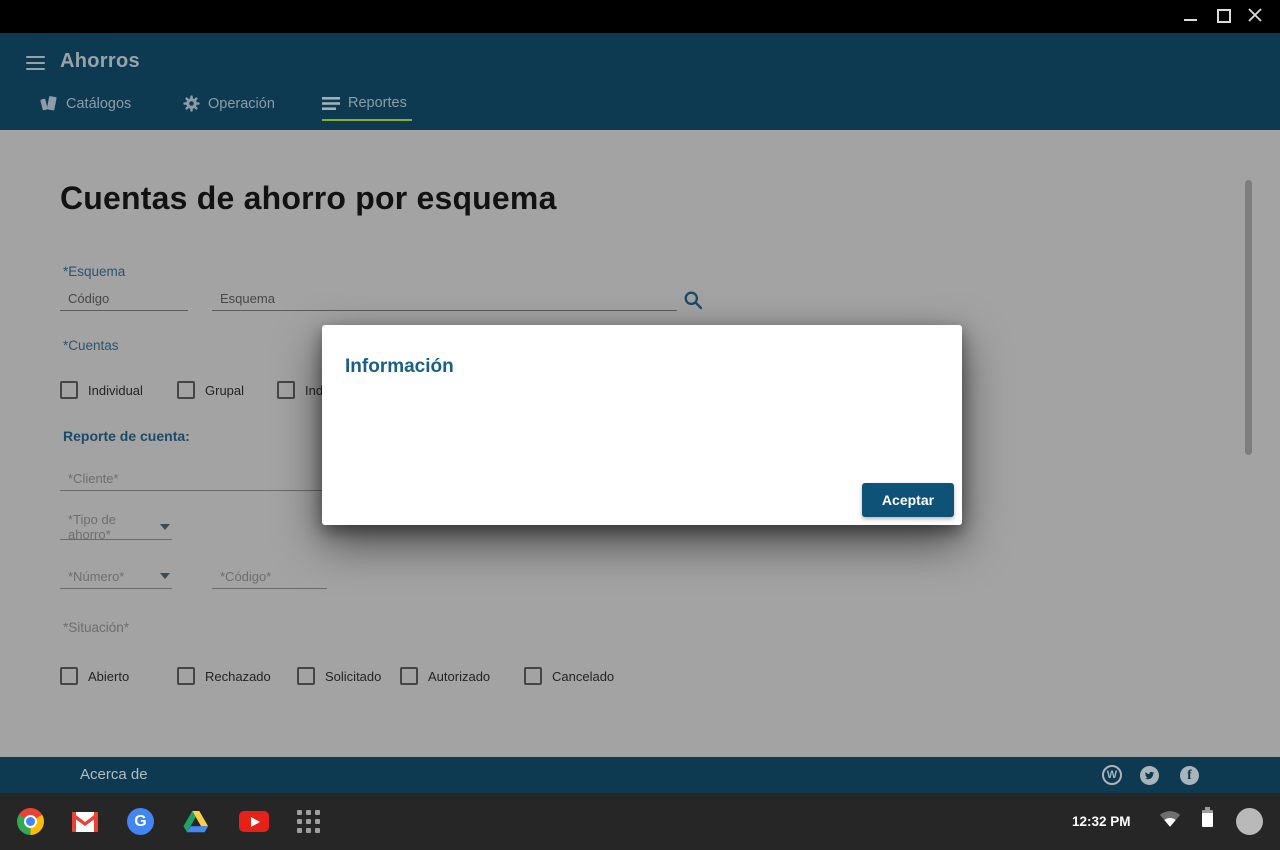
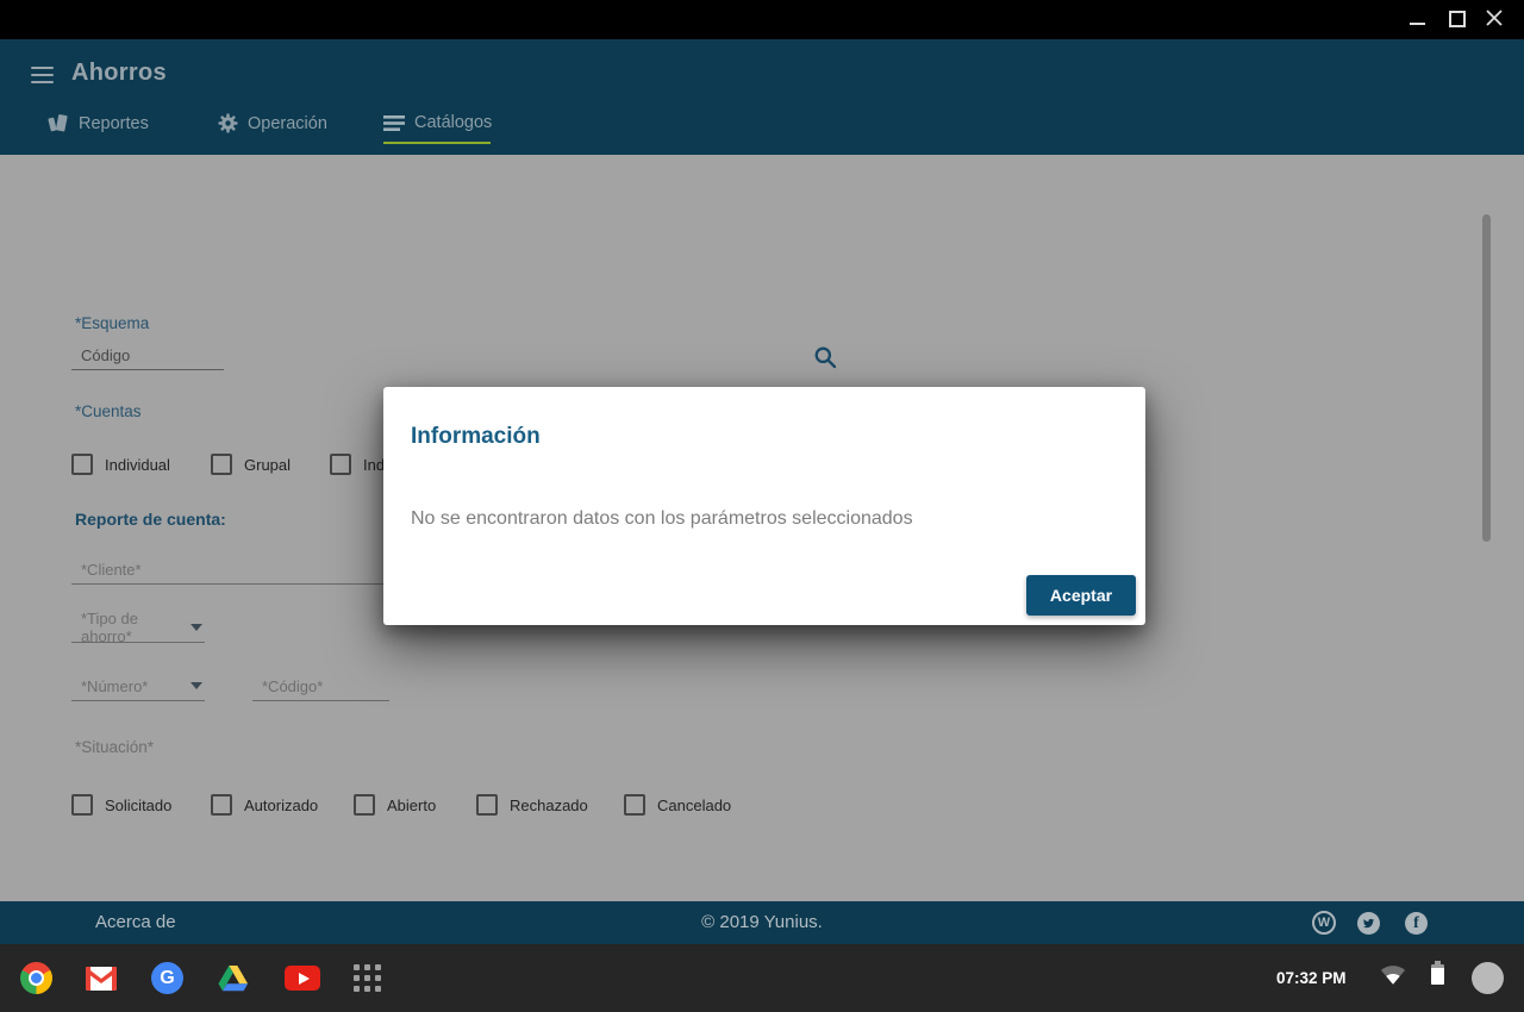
  Ahorros
- Catálogos
+ Reportes
  Operación
- Reportes
+ Catálogos
- Cuentas de ahorro por esquema
  *Esquema
  Código
- Esquema
  *Cuentas
  Individual
  Grupal
  Ind
  Reporte de cuenta:
  *Cliente*
  *Tipo de ahorro*
  *Número*
  *Código*
  *Situación*
- Abierto
+ Solicitado
- Rechazado
+ Autorizado
- Solicitado
+ Abierto
- Autorizado
+ Rechazado
  Cancelado
  Información
+ No se encontraron datos con los parámetros seleccionados
  Aceptar
  Acerca de
+ © 2019 Yunius.
  W
  f
  G
- 12:32 PM
+ 07:32 PM
